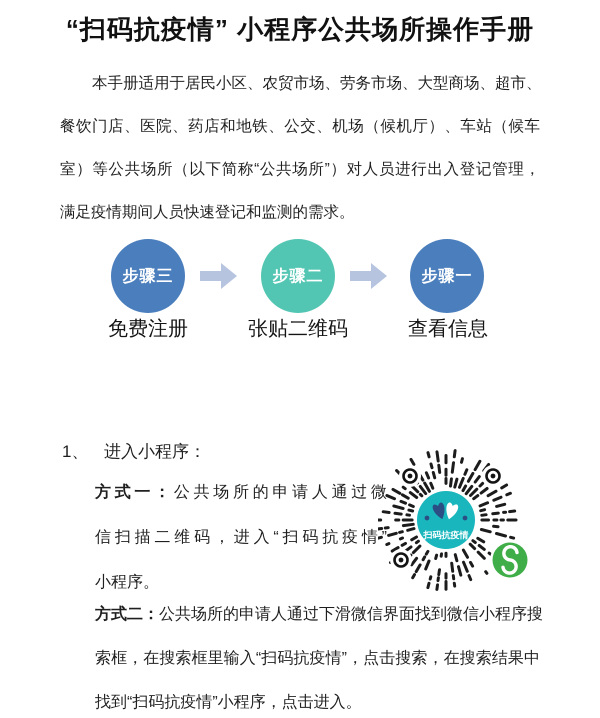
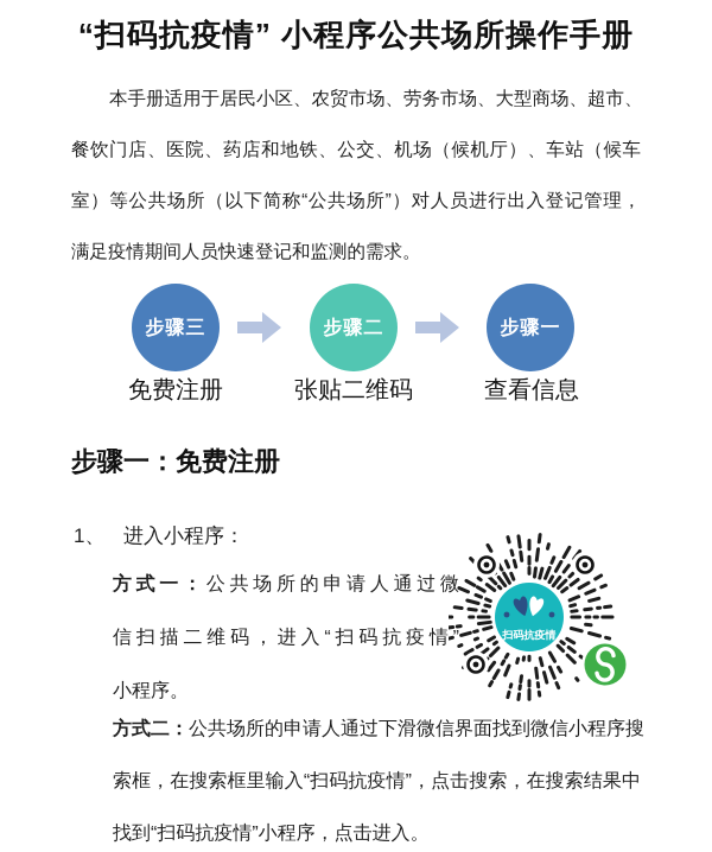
  “扫码抗疫情” 小程序公共场所操作手册
  本手册适用于居民小区、农贸市场、劳务市场、大型商场、超市、
  餐饮门店、医院、药店和地铁、公交、机场（候机厅）、车站（候车
  室）等公共场所（以下简称“公共场所”）对人员进行出入登记管理，
  满足疫情期间人员快速登记和监测的需求。
  步骤三
  步骤二
  步骤一
  免费注册
  张贴二维码
  查看信息
+ 步骤一：免费注册
  1、 进入小程序：
  方式一：公共场所的申请人通过微
  信扫描二维码，进入“扫码抗疫情”
  小程序。
  扫码抗疫情
  方式二：公共场所的申请人通过下滑微信界面找到微信小程序搜
  索框，在搜索框里输入“扫码抗疫情”，点击搜索，在搜索结果中
  找到“扫码抗疫情”小程序，点击进入。
